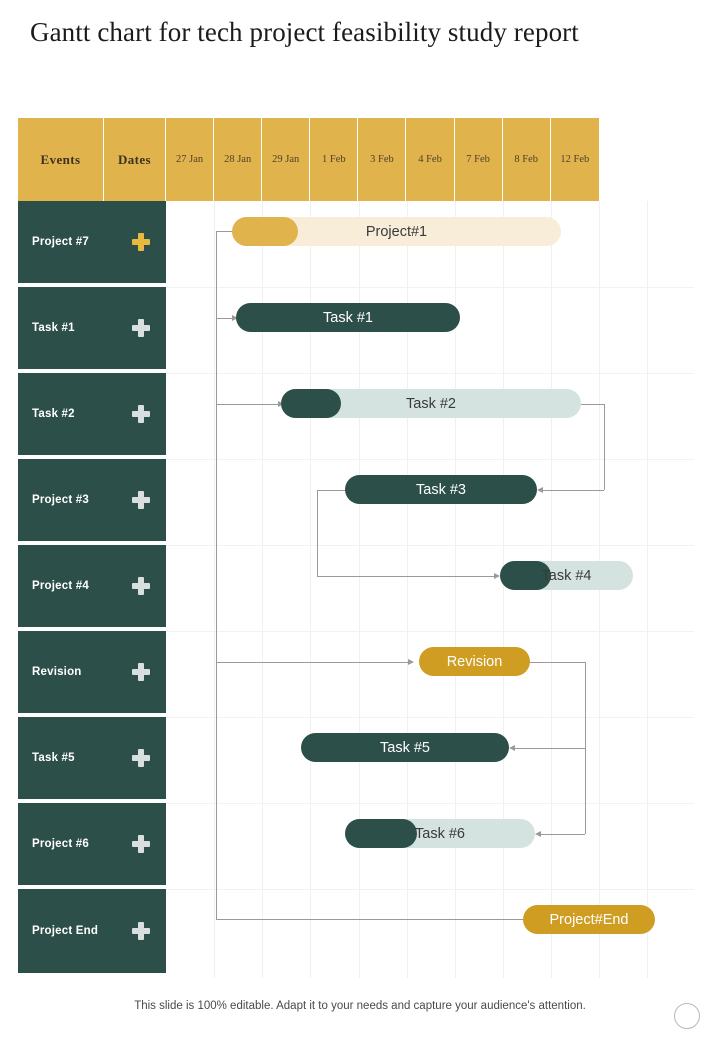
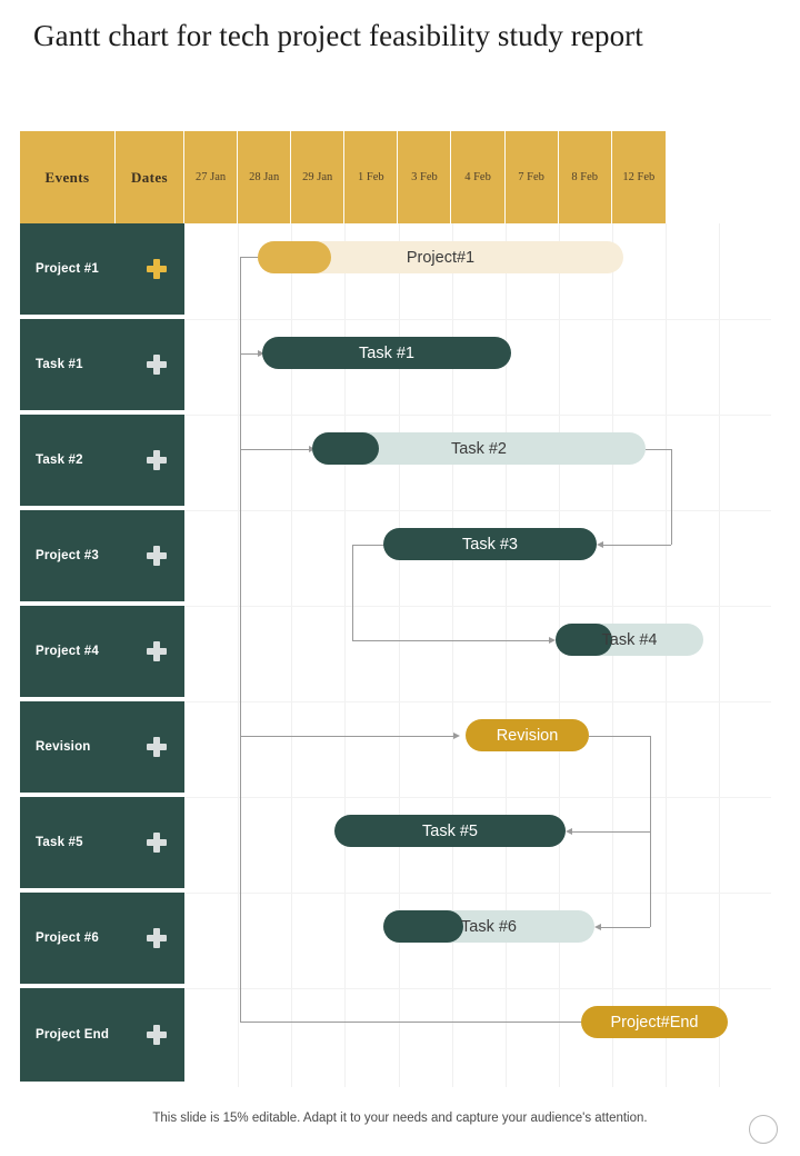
  Gantt chart for tech project feasibility study report
  Events
  Dates
  27 Jan
  28 Jan
  29 Jan
  1 Feb
  3 Feb
  4 Feb
  7 Feb
  8 Feb
  12 Feb
- Project #7
+ Project #1
  Task #1
  Task #2
  Project #3
  Project #4
  Revision
  Task #5
  Project #6
  Project End
  Project#1
  Task #1
  Task #2
  Task #3
  Task #4
  Revision
  Task #5
  Task #6
  Project#End
- This slide is 100% editable. Adapt it to your needs and capture your audience's attention.
+ This slide is 15% editable. Adapt it to your needs and capture your audience's attention.
